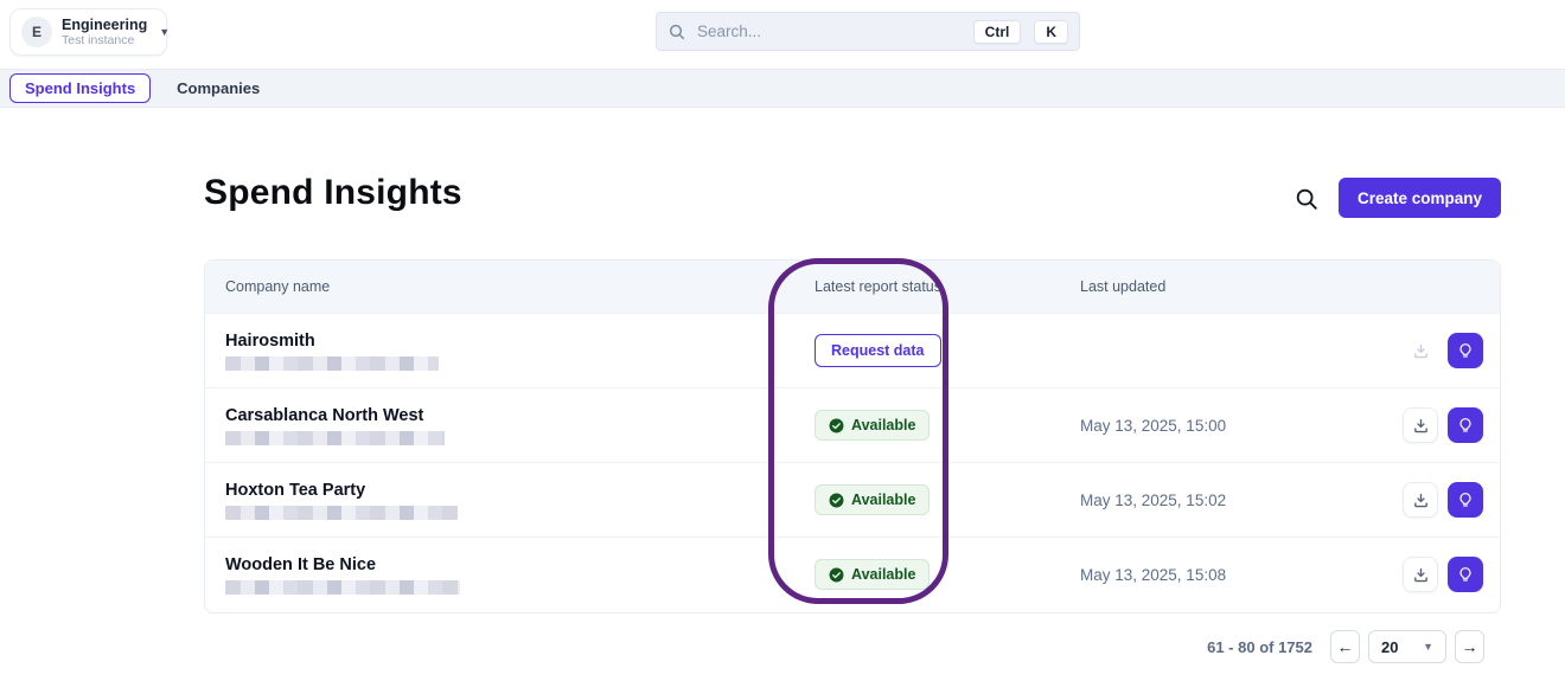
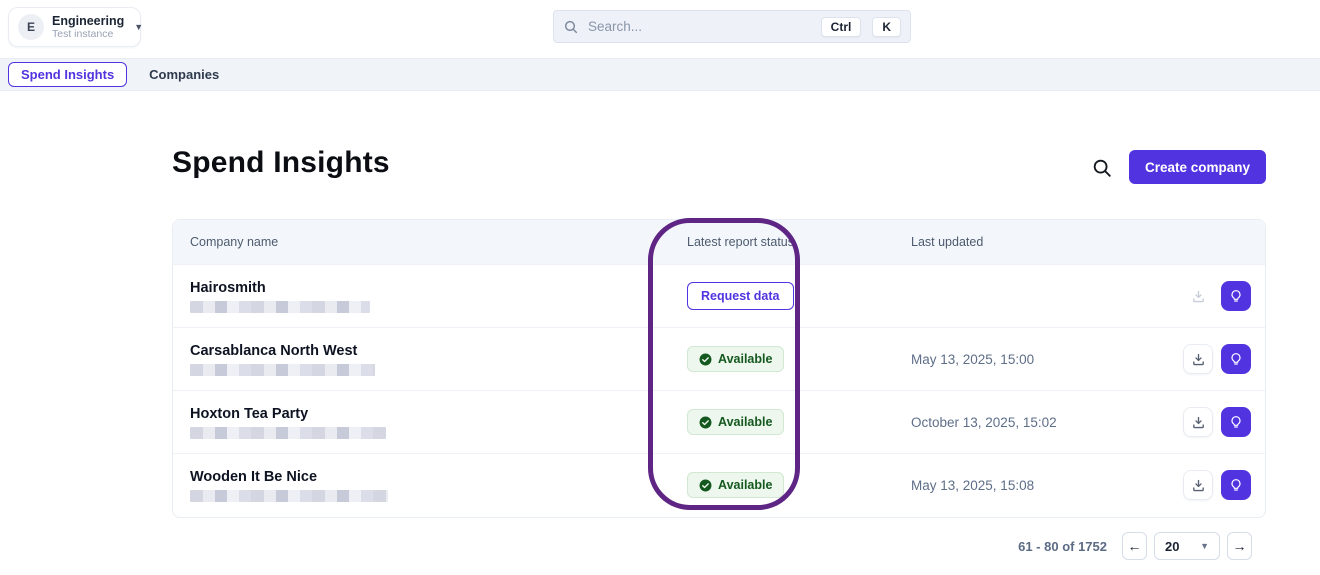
  E
  Engineering
  Test instance
  ▼
  Search...
  Ctrl
  K
  Spend Insights
  Companies
  Spend Insights
  Create company
  Company name
  Latest report status
  Last updated
  Hairosmith
  Request data
  Carsablanca North West
  Available
  May 13, 2025, 15:00
  Hoxton Tea Party
  Available
- May 13, 2025, 15:02
+ October 13, 2025, 15:02
  Wooden It Be Nice
  Available
  May 13, 2025, 15:08
  61 - 80 of 1752
  ←
  20
  ▼
  →
